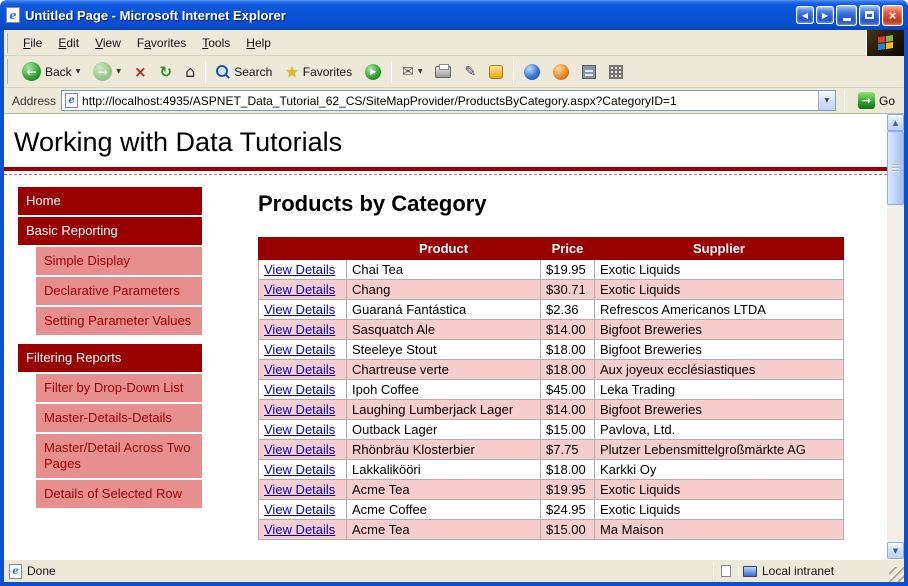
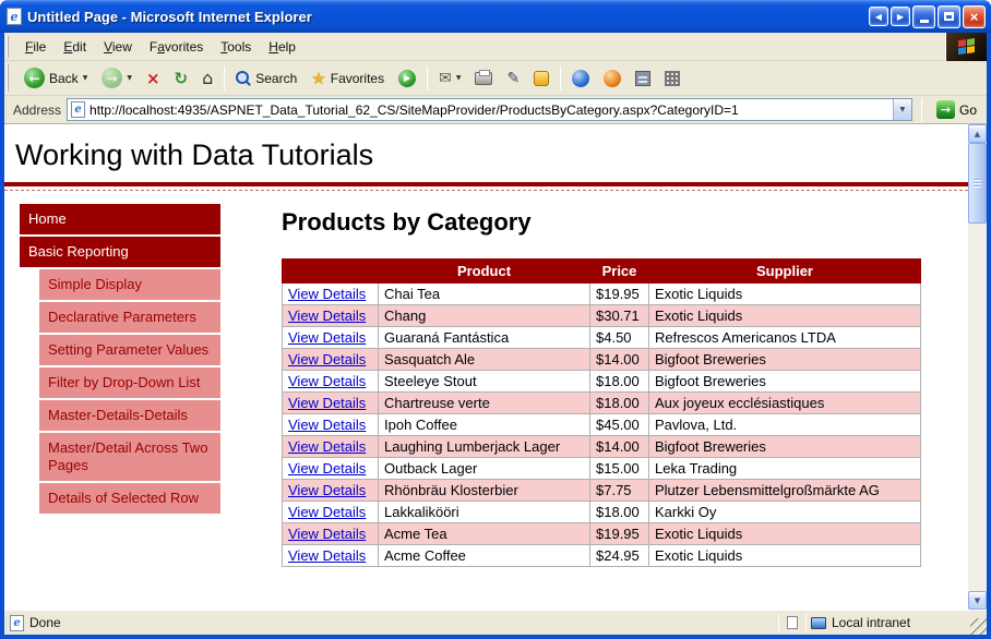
  e
  Untitled Page - Microsoft Internet Explorer
  ◀
  ▶
  ×
  File
  Edit
  View
  Favorites
  Tools
  Help
  ←
  Back
  →
  ×
  ↻
  ⌂
  Search
  ★
  Favorites
  ▶
  ✉
  ✎
  Address
  e
  http://localhost:4935/ASPNET_Data_Tutorial_62_CS/SiteMapProvider/ProductsByCategory.aspx?CategoryID=1
  →
  Go
  Working with Data Tutorials
  Home
  Basic Reporting
  Simple Display
  Declarative Parameters
  Setting Parameter Values
- Filtering Reports
  Filter by Drop-Down List
  Master-Details-Details
  Master/Detail Across Two Pages
  Details of Selected Row
  Products by Category
  	Product	Price	Supplier
  View Details	Chai Tea	$19.95	Exotic Liquids
  View Details	Chang	$30.71	Exotic Liquids
- View Details	Guaraná Fantástica	$2.36	Refrescos Americanos LTDA
+ View Details	Guaraná Fantástica	$4.50	Refrescos Americanos LTDA
  View Details	Sasquatch Ale	$14.00	Bigfoot Breweries
  View Details	Steeleye Stout	$18.00	Bigfoot Breweries
  View Details	Chartreuse verte	$18.00	Aux joyeux ecclésiastiques
- View Details	Ipoh Coffee	$45.00	Leka Trading
+ View Details	Ipoh Coffee	$45.00	Pavlova, Ltd.
  View Details	Laughing Lumberjack Lager	$14.00	Bigfoot Breweries
- View Details	Outback Lager	$15.00	Pavlova, Ltd.
+ View Details	Outback Lager	$15.00	Leka Trading
  View Details	Rhönbräu Klosterbier	$7.75	Plutzer Lebensmittelgroßmärkte AG
  View Details	Lakkalikööri	$18.00	Karkki Oy
  View Details	Acme Tea	$19.95	Exotic Liquids
  View Details	Acme Coffee	$24.95	Exotic Liquids
- View Details	Acme Tea	$15.00	Ma Maison
  ▲
  ▼
  e
  Done
  Local intranet
